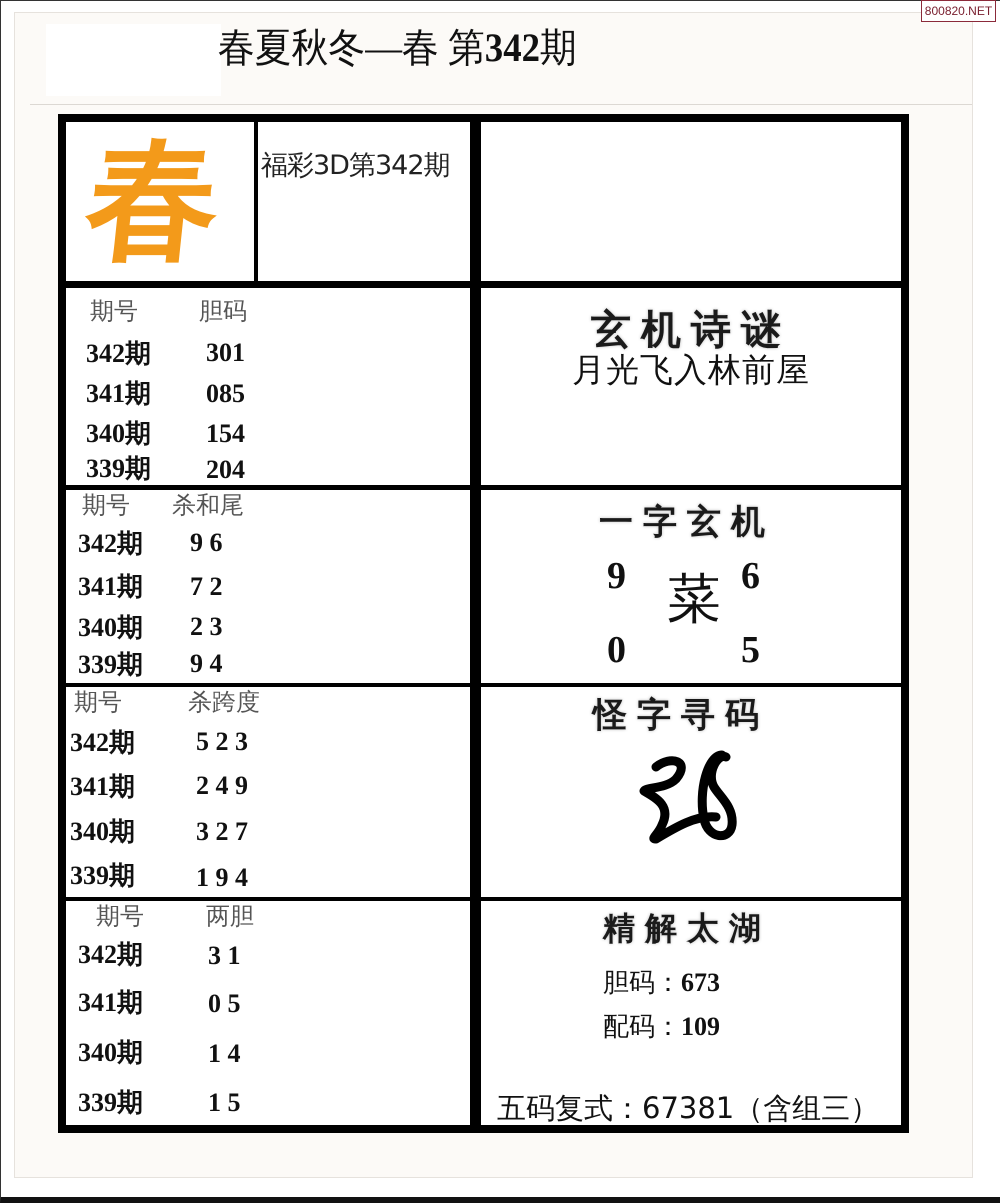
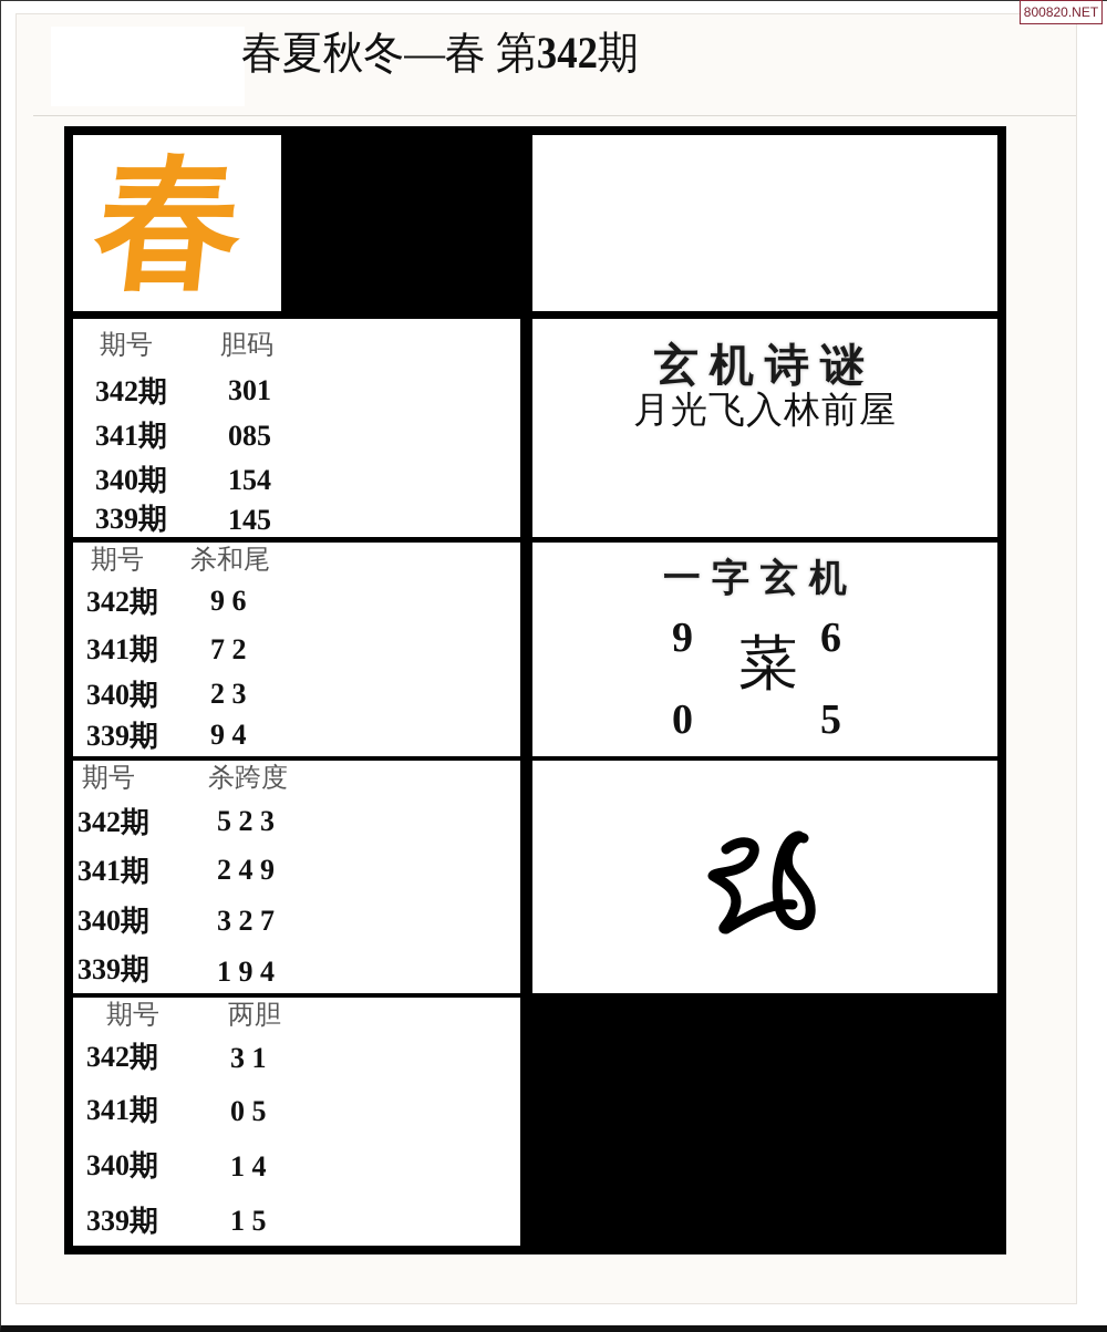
  春夏秋冬—春 第342期
  800820.NET
- 福彩3D第342期
  期号
  胆码
  342期
  301
  341期
  085
  340期
  154
  339期
- 204
+ 145
  期号
  杀和尾
  342期
  9 6
  341期
  7 2
  340期
  2 3
  339期
  9 4
  期号
  杀跨度
  342期
  5 2 3
  341期
  2 4 9
  340期
  3 2 7
  339期
  1 9 4
  期号
  两胆
  342期
  3 1
  341期
  0 5
  340期
  1 4
  339期
  1 5
  玄机诗谜
  月光飞入林前屋
  一字玄机
  9
  6
  菜
  0
  5
- 怪字寻码
- 精解太湖
- 胆码：673
- 配码：109
- 五码复式：67381（含组三）
